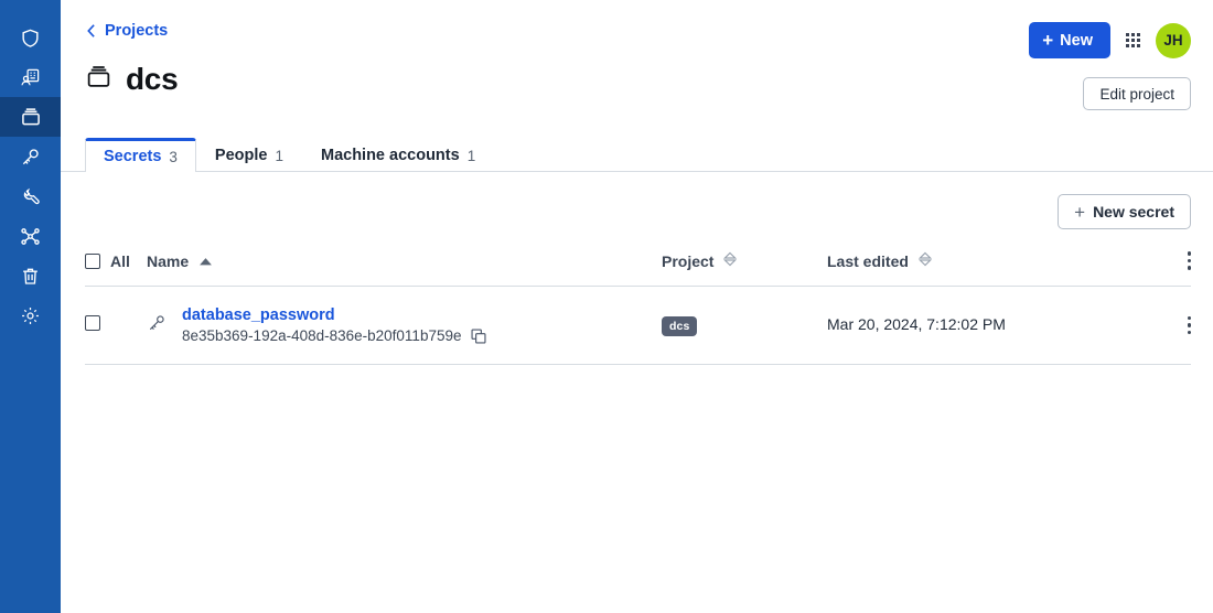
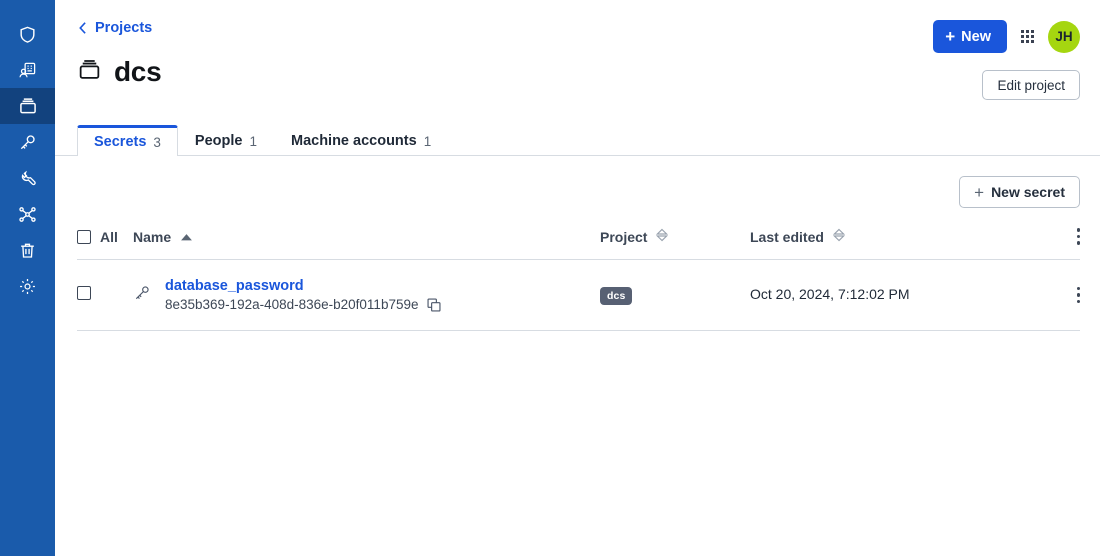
  Projects
  dcs
  +
  New
  JH
  Edit project
  Secrets
  3
  People
  1
  Machine accounts
  1
  +
  New secret
  All	Name	Project	Last edited
- 	database_password 8e35b369-192a-408d-836e-b20f011b759e	dcs	Mar 20, 2024, 7:12:02 PM
+ 	database_password 8e35b369-192a-408d-836e-b20f011b759e	dcs	Oct 20, 2024, 7:12:02 PM
